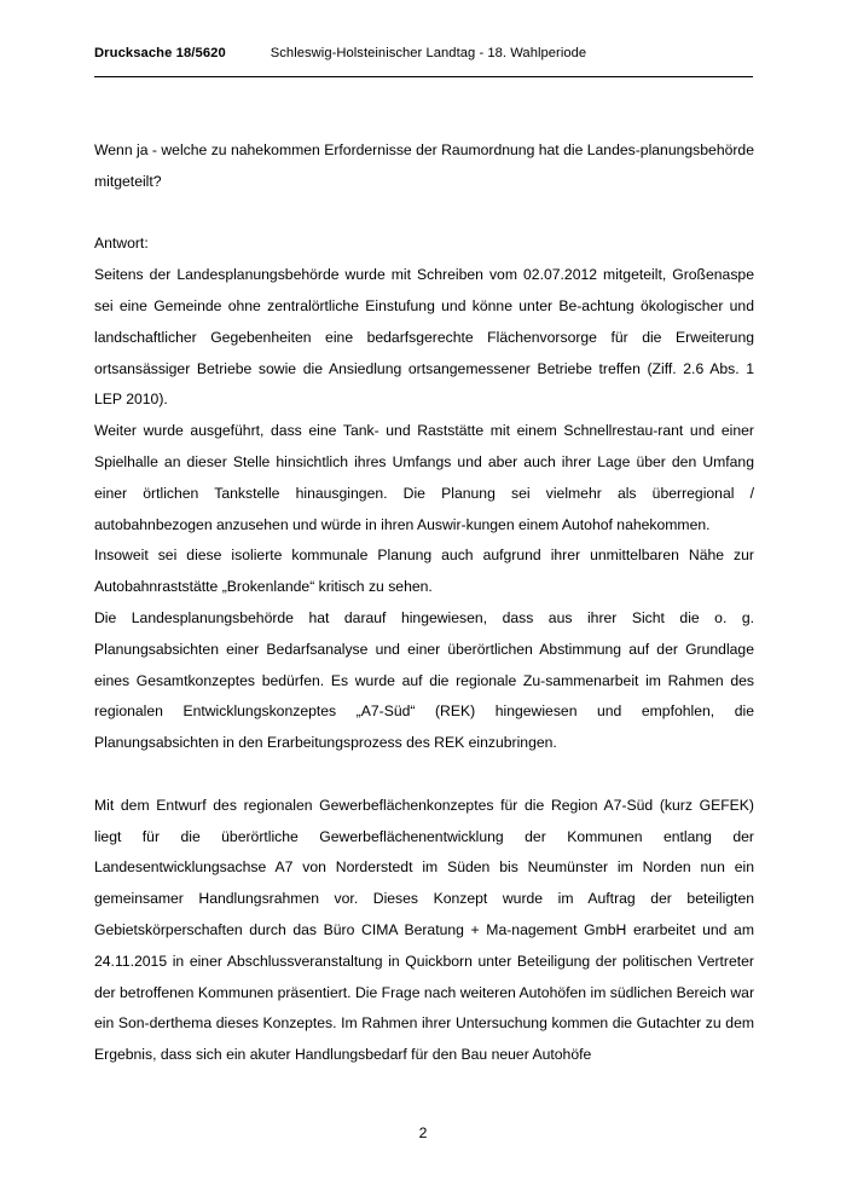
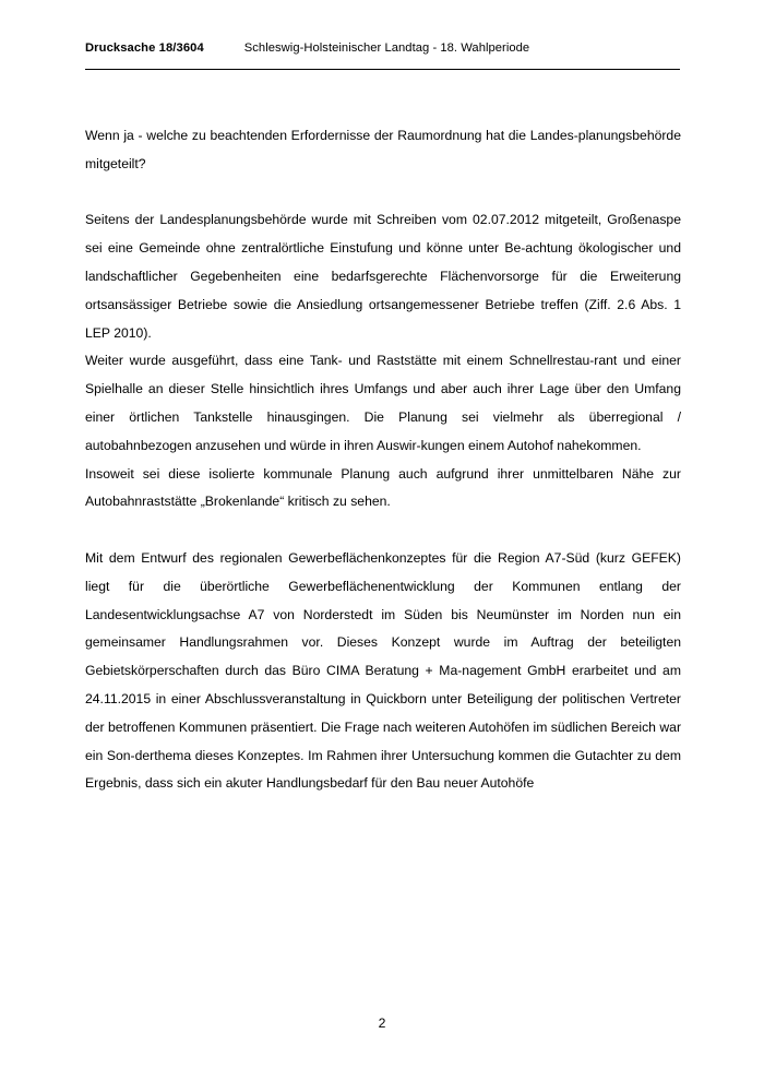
- Drucksache 18/5620
+ Drucksache 18/3604
  Schleswig-Holsteinischer Landtag - 18. Wahlperiode
- Wenn ja - welche zu nahekommen Erfordernisse der Raumordnung hat die Landes-planungsbehörde mitgeteilt?
+ Wenn ja - welche zu beachtenden Erfordernisse der Raumordnung hat die Landes-planungsbehörde mitgeteilt?
- Antwort:
  Seitens der Landesplanungsbehörde wurde mit Schreiben vom 02.07.2012 mitgeteilt, Großenaspe sei eine Gemeinde ohne zentralörtliche Einstufung und könne unter Be-achtung ökologischer und landschaftlicher Gegebenheiten eine bedarfsgerechte Flächenvorsorge für die Erweiterung ortsansässiger Betriebe sowie die Ansiedlung ortsangemessener Betriebe treffen (Ziff. 2.6 Abs. 1 LEP 2010).
  Weiter wurde ausgeführt, dass eine Tank- und Raststätte mit einem Schnellrestau-rant und einer Spielhalle an dieser Stelle hinsichtlich ihres Umfangs und aber auch ihrer Lage über den Umfang einer örtlichen Tankstelle hinausgingen. Die Planung sei vielmehr als überregional / autobahnbezogen anzusehen und würde in ihren Auswir-kungen einem Autohof nahekommen.
  Insoweit sei diese isolierte kommunale Planung auch aufgrund ihrer unmittelbaren Nähe zur Autobahnraststätte „Brokenlande“ kritisch zu sehen.
- Die Landesplanungsbehörde hat darauf hingewiesen, dass aus ihrer Sicht die o. g. Planungsabsichten einer Bedarfsanalyse und einer überörtlichen Abstimmung auf der Grundlage eines Gesamtkonzeptes bedürfen. Es wurde auf die regionale Zu-sammenarbeit im Rahmen des regionalen Entwicklungskonzeptes „A7-Süd“ (REK) hingewiesen und empfohlen, die Planungsabsichten in den Erarbeitungsprozess des REK einzubringen.
  Mit dem Entwurf des regionalen Gewerbeflächenkonzeptes für die Region A7-Süd (kurz GEFEK) liegt für die überörtliche Gewerbeflächenentwicklung der Kommunen entlang der Landesentwicklungsachse A7 von Norderstedt im Süden bis Neumünster im Norden nun ein gemeinsamer Handlungsrahmen vor. Dieses Konzept wurde im Auftrag der beteiligten Gebietskörperschaften durch das Büro CIMA Beratung + Ma-nagement GmbH erarbeitet und am 24.11.2015 in einer Abschlussveranstaltung in Quickborn unter Beteiligung der politischen Vertreter der betroffenen Kommunen präsentiert. Die Frage nach weiteren Autohöfen im südlichen Bereich war ein Son-derthema dieses Konzeptes. Im Rahmen ihrer Untersuchung kommen die Gutachter zu dem Ergebnis, dass sich ein akuter Handlungsbedarf für den Bau neuer Autohöfe
  2
